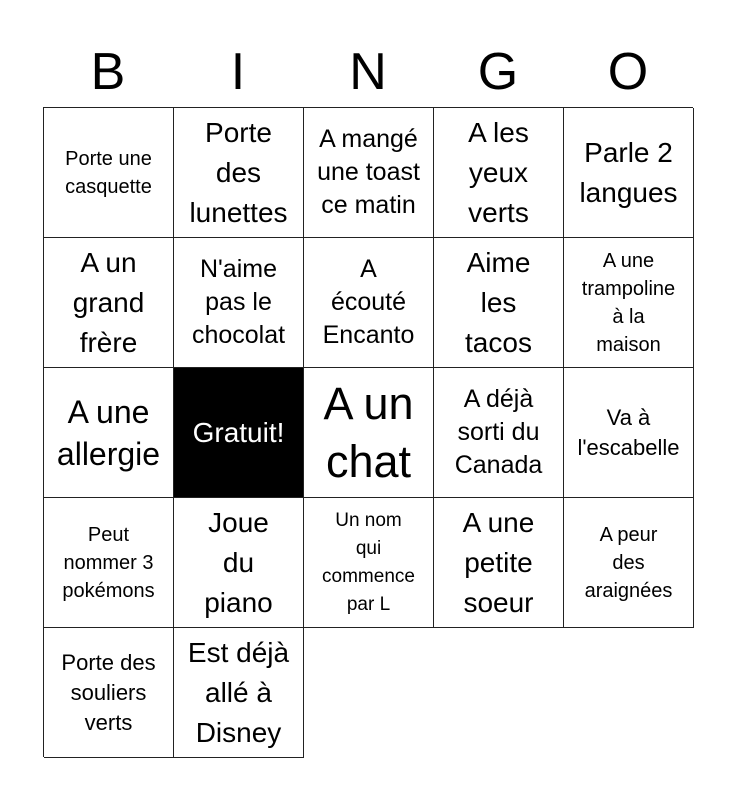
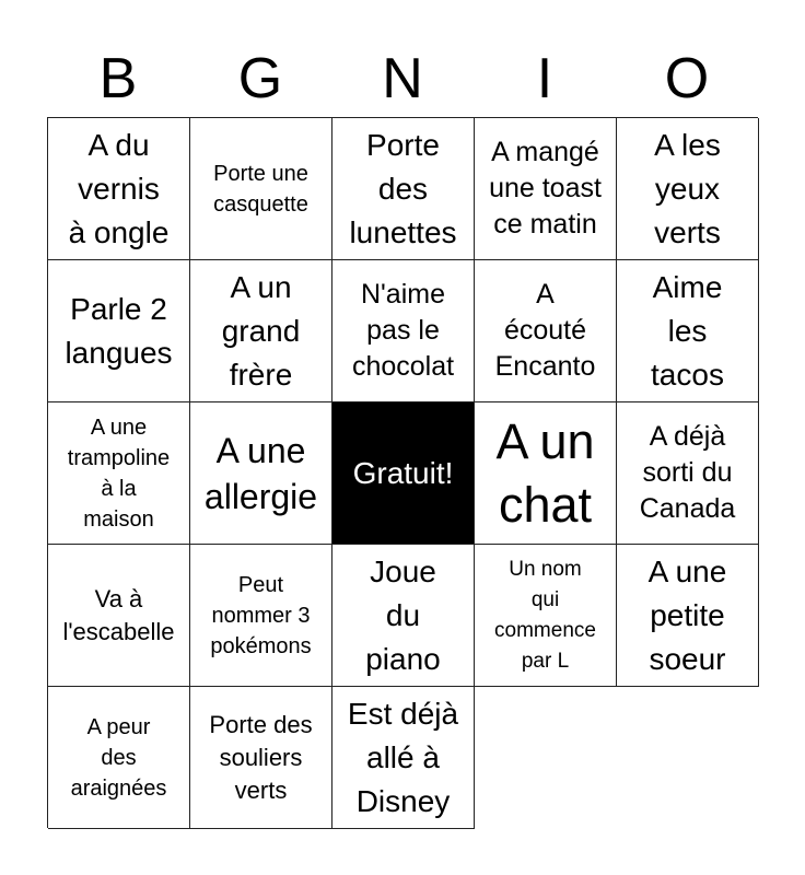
  B
- I
+ G
  N
- G
+ I
  O
+ A du
+ vernis
+ à ongle
  Porte une
  casquette
  Porte
  des
  lunettes
  A mangé
  une toast
  ce matin
  A les
  yeux
  verts
  Parle 2
  langues
  A un
  grand
  frère
  N'aime
  pas le
  chocolat
  A
  écouté
  Encanto
  Aime
  les
  tacos
  A une
  trampoline
  à la
  maison
  A une
  allergie
  Gratuit!
  A un
  chat
  A déjà
  sorti du
  Canada
  Va à
  l'escabelle
  Peut
  nommer 3
  pokémons
  Joue
  du
  piano
  Un nom
  qui
  commence
  par L
  A une
  petite
  soeur
  A peur
  des
  araignées
  Porte des
  souliers
  verts
  Est déjà
  allé à
  Disney
